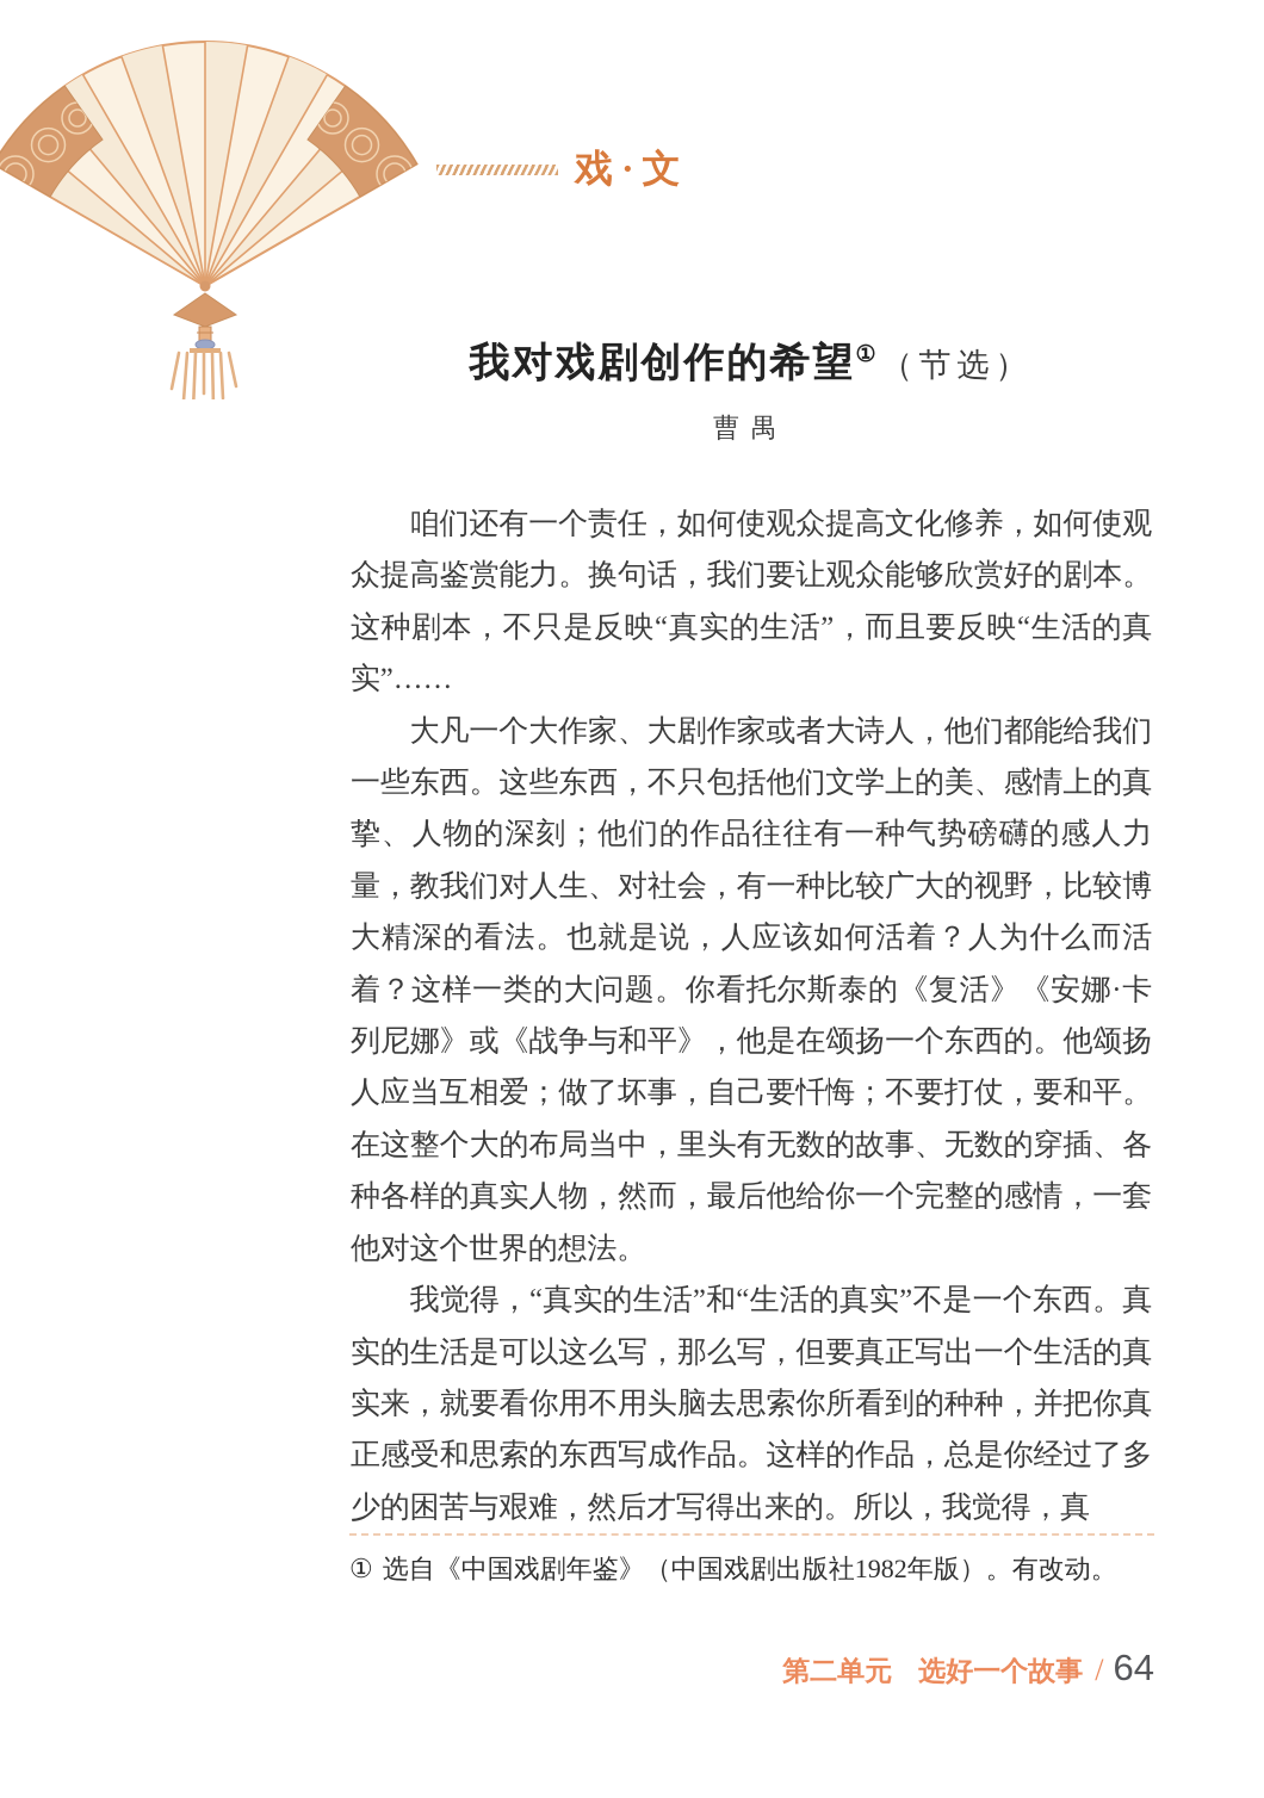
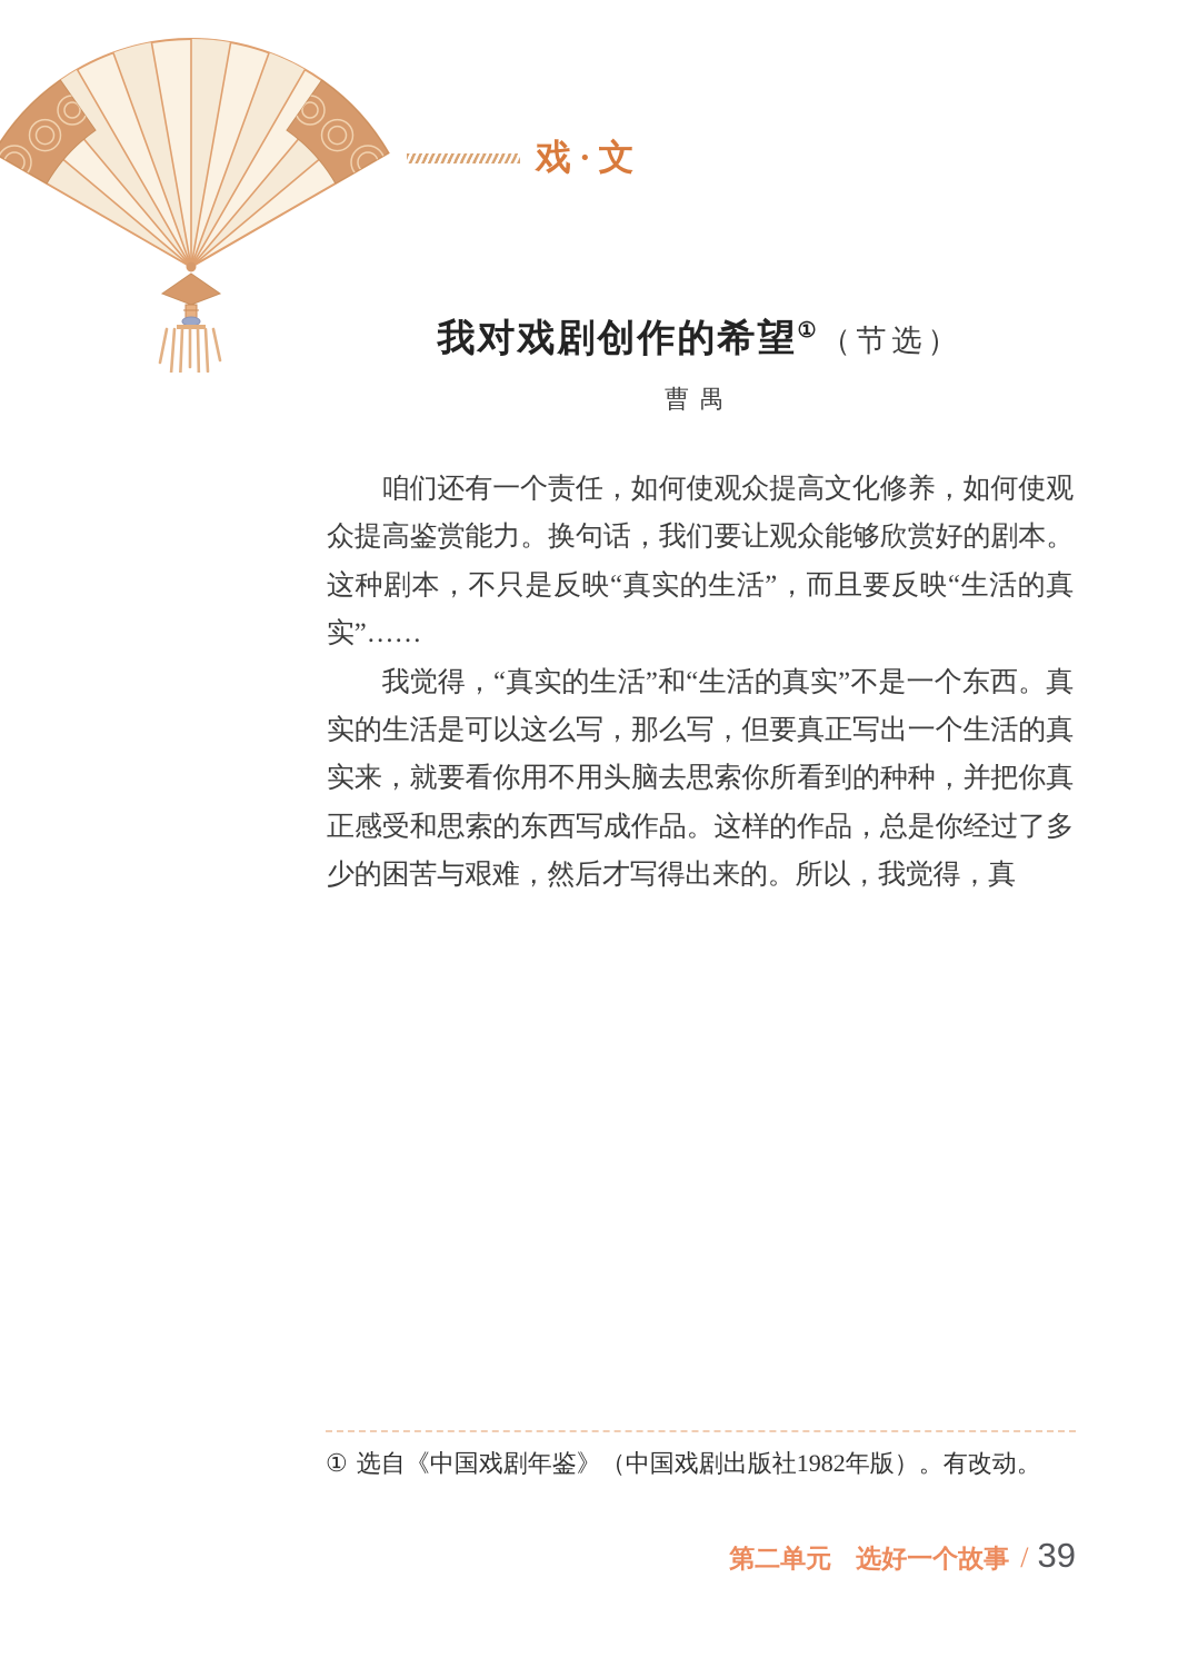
  戏·文
  我对戏剧创作的希望① （节选）
  曹禺
  咱们还有一个责任，如何使观众提高文化修养，如何使观众提高鉴赏能力。换句话，我们要让观众能够欣赏好的剧本。这种剧本，不只是反映“真实的生活”，而且要反映“生活的真实”……
- 大凡一个大作家、大剧作家或者大诗人，他们都能给我们一些东西。这些东西，不只包括他们文学上的美、感情上的真挚、人物的深刻；他们的作品往往有一种气势磅礴的感人力量，教我们对人生、对社会，有一种比较广大的视野，比较博大精深的看法。也就是说，人应该如何活着？人为什么而活着？这样一类的大问题。你看托尔斯泰的《复活》《安娜·卡列尼娜》或《战争与和平》，他是在颂扬一个东西的。他颂扬人应当互相爱；做了坏事，自己要忏悔；不要打仗，要和平。在这整个大的布局当中，里头有无数的故事、无数的穿插、各种各样的真实人物，然而，最后他给你一个完整的感情，一套他对这个世界的想法。
  我觉得，“真实的生活”和“生活的真实”不是一个东西。真实的生活是可以这么写，那么写，但要真正写出一个生活的真实来，就要看你用不用头脑去思索你所看到的种种，并把你真正感受和思索的东西写成作品。这样的作品，总是你经过了多少的困苦与艰难，然后才写得出来的。所以，我觉得，真
  ① 选自《中国戏剧年鉴》（中国戏剧出版社1982年版）。有改动。
  第二单元
  选好一个故事
  /
- 64
+ 39
